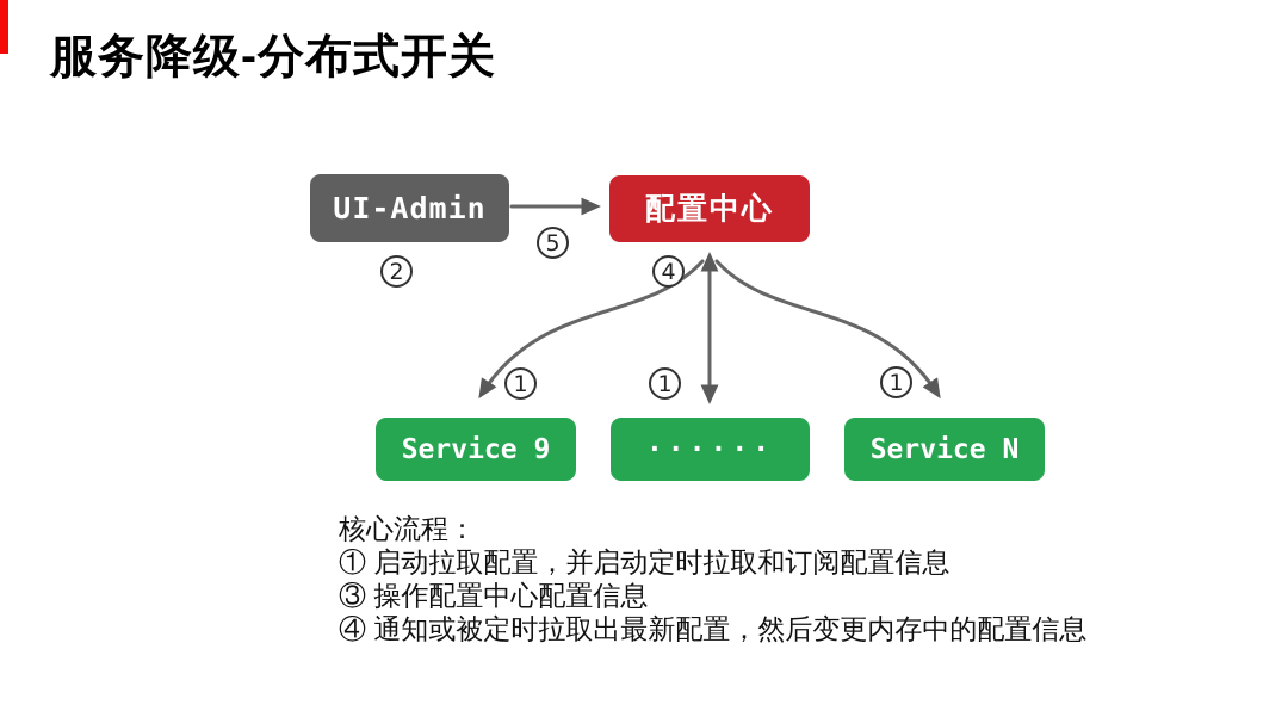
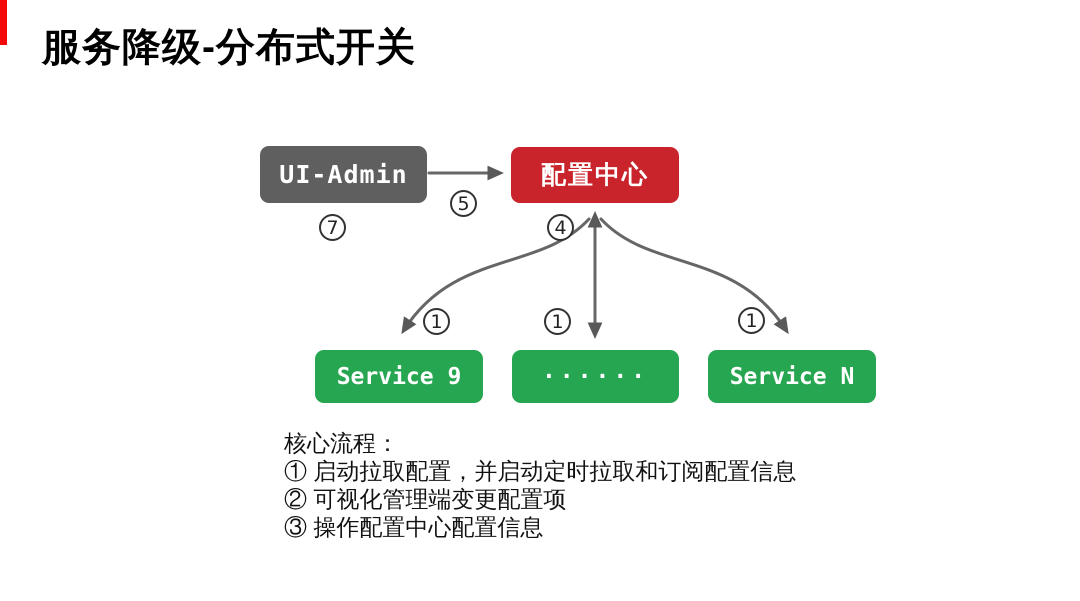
  服务降级-分布式开关
  UI-Admin
  配置中心
  Service 9
  ······
  Service N
- 2
+ 7
  5
  4
  1
  1
  1
  核心流程：
  ① 启动拉取配置，并启动定时拉取和订阅配置信息
+ ② 可视化管理端变更配置项
  ③ 操作配置中心配置信息
- ④ 通知或被定时拉取出最新配置，然后变更内存中的配置信息
